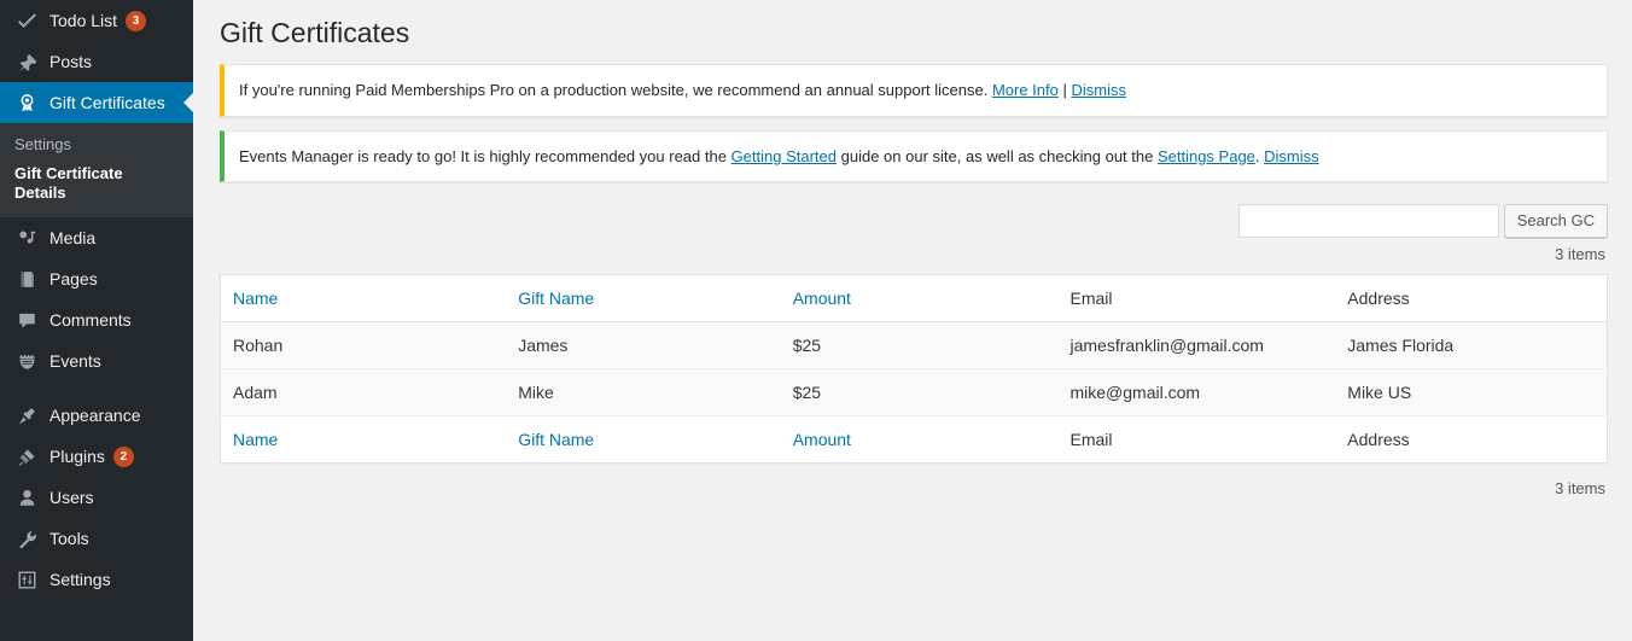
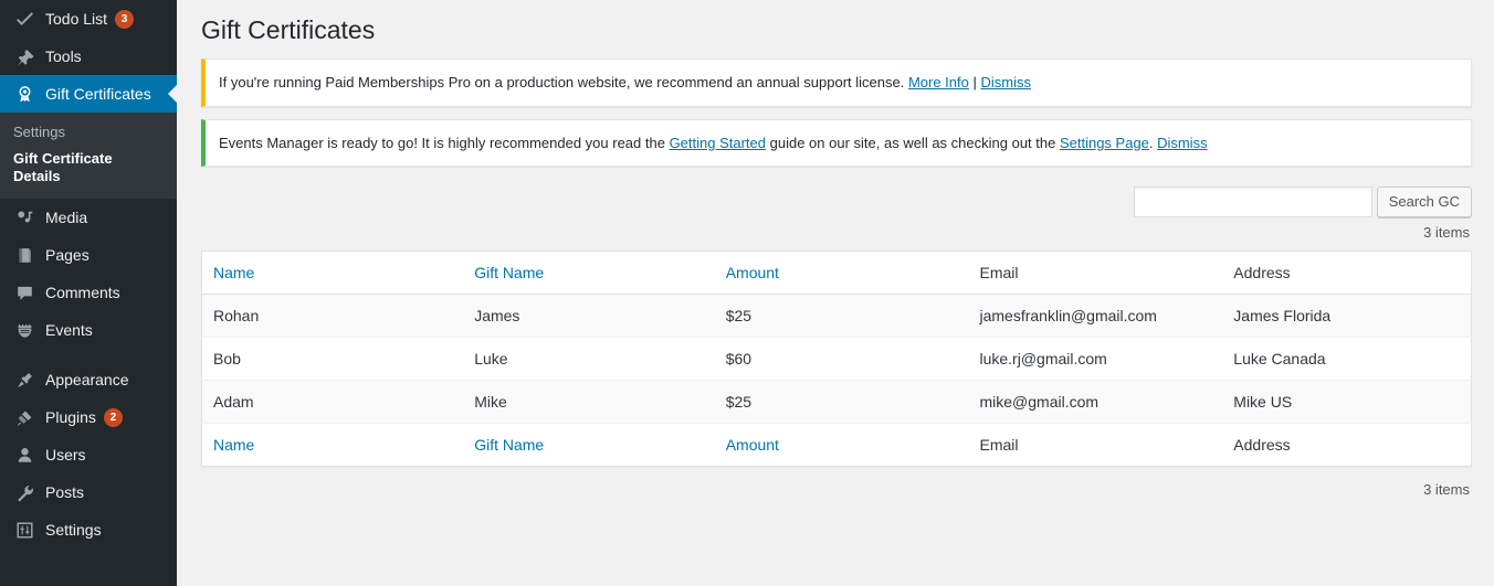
  Todo List
  3
- Posts
+ Tools
  Gift Certificates
  Settings
  Gift Certificate Details
  Media
  Pages
  Comments
  Events
  Appearance
  Plugins
  2
  Users
- Tools
+ Posts
  Settings
  Gift Certificates
  If you're running Paid Memberships Pro on a production website, we recommend an annual support license. More Info | Dismiss
  Events Manager is ready to go! It is highly recommended you read the Getting Started guide on our site, as well as checking out the Settings Page. Dismiss
  Search GC
  3 items
  Name	Gift Name	Amount	Email	Address
  Rohan	James	$25	jamesfranklin@gmail.com	James Florida
+ Bob	Luke	$60	luke.rj@gmail.com	Luke Canada
  Adam	Mike	$25	mike@gmail.com	Mike US
  Name	Gift Name	Amount	Email	Address
  3 items
